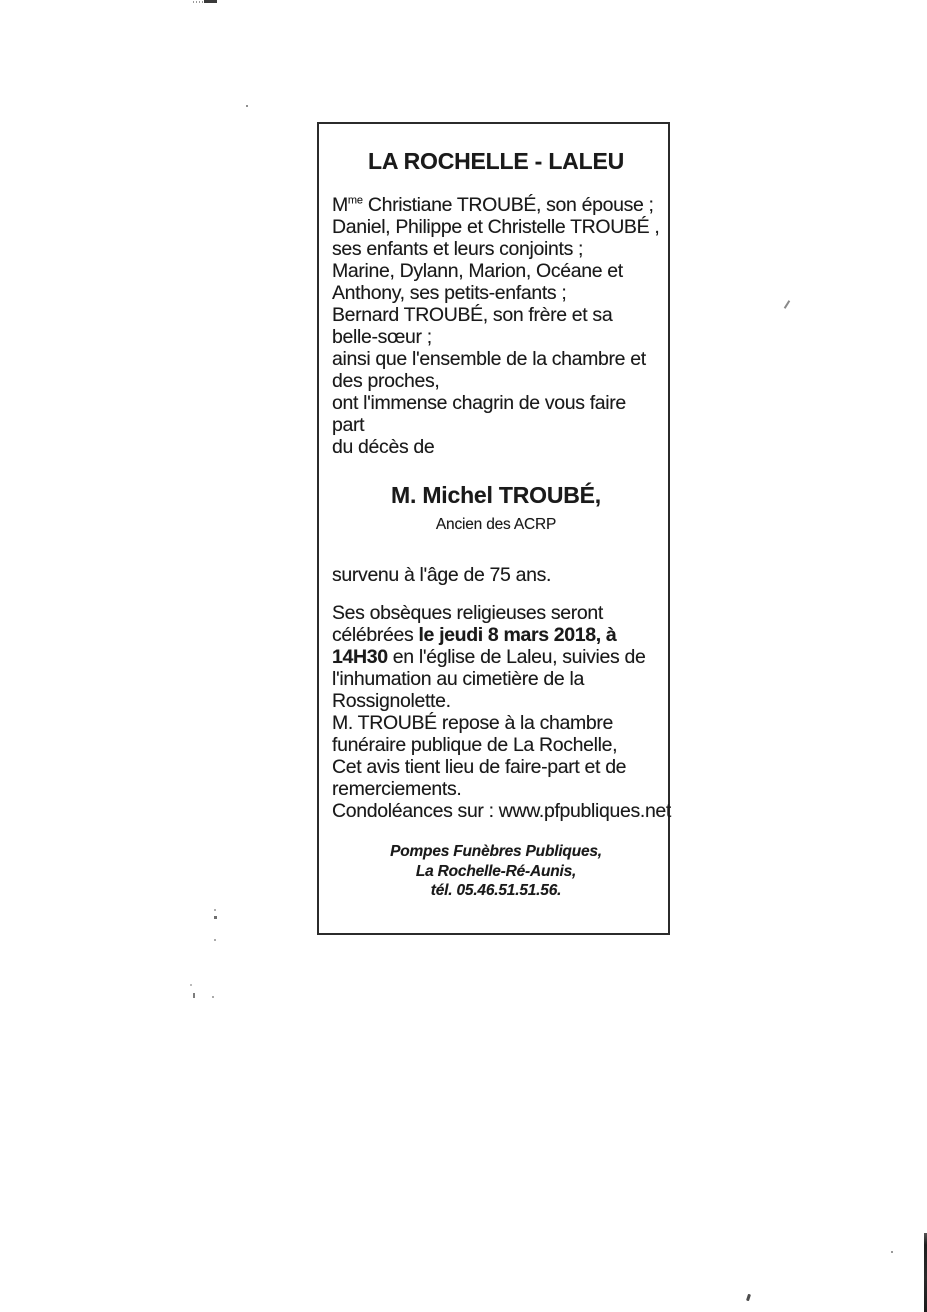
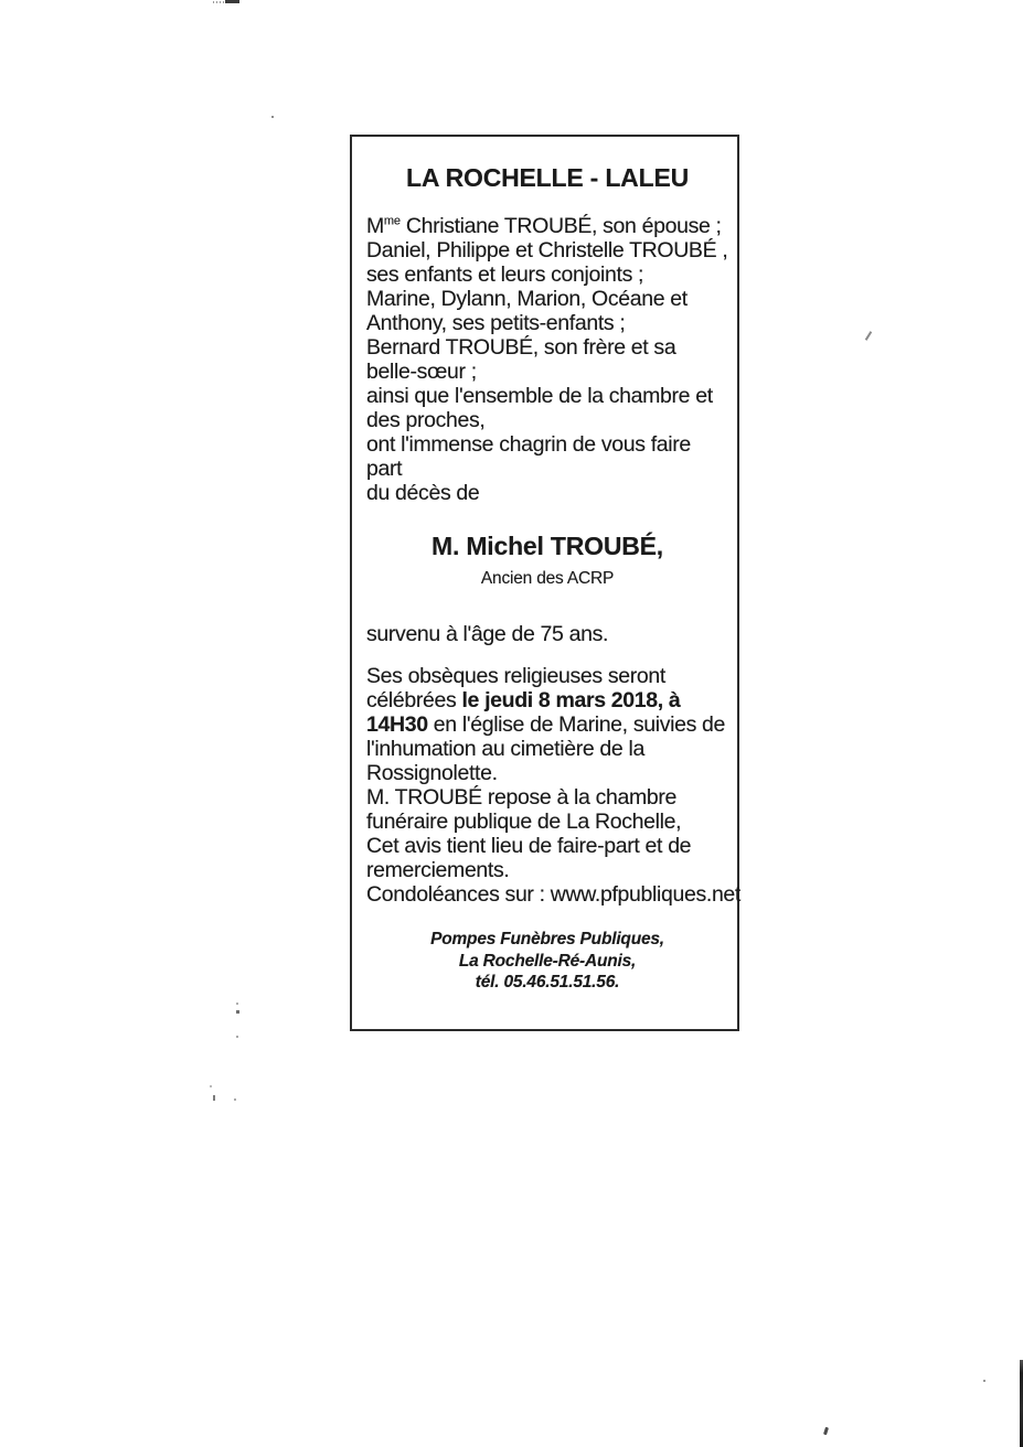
  LA ROCHELLE - LALEU
  Mme Christiane TROUBÉ, son épouse ;
  Daniel, Philippe et Christelle TROUBÉ ,
  ses enfants et leurs conjoints ;
  Marine, Dylann, Marion, Océane et
  Anthony, ses petits-enfants ;
  Bernard TROUBÉ, son frère et sa
  belle-sœur ;
  ainsi que l'ensemble de la chambre et
  des proches,
  ont l'immense chagrin de vous faire
  part
  du décès de
  M. Michel TROUBÉ,
  Ancien des ACRP
  survenu à l'âge de 75 ans.
  Ses obsèques religieuses seront
  célébrées le jeudi 8 mars 2018, à
- 14H30 en l'église de Laleu, suivies de
+ 14H30 en l'église de Marine, suivies de
  l'inhumation au cimetière de la
  Rossignolette.
  M. TROUBÉ repose à la chambre
  funéraire publique de La Rochelle,
  Cet avis tient lieu de faire-part et de
  remerciements.
  Condoléances sur : www.pfpubliques.net
  Pompes Funèbres Publiques,
  La Rochelle-Ré-Aunis,
  tél. 05.46.51.51.56.
